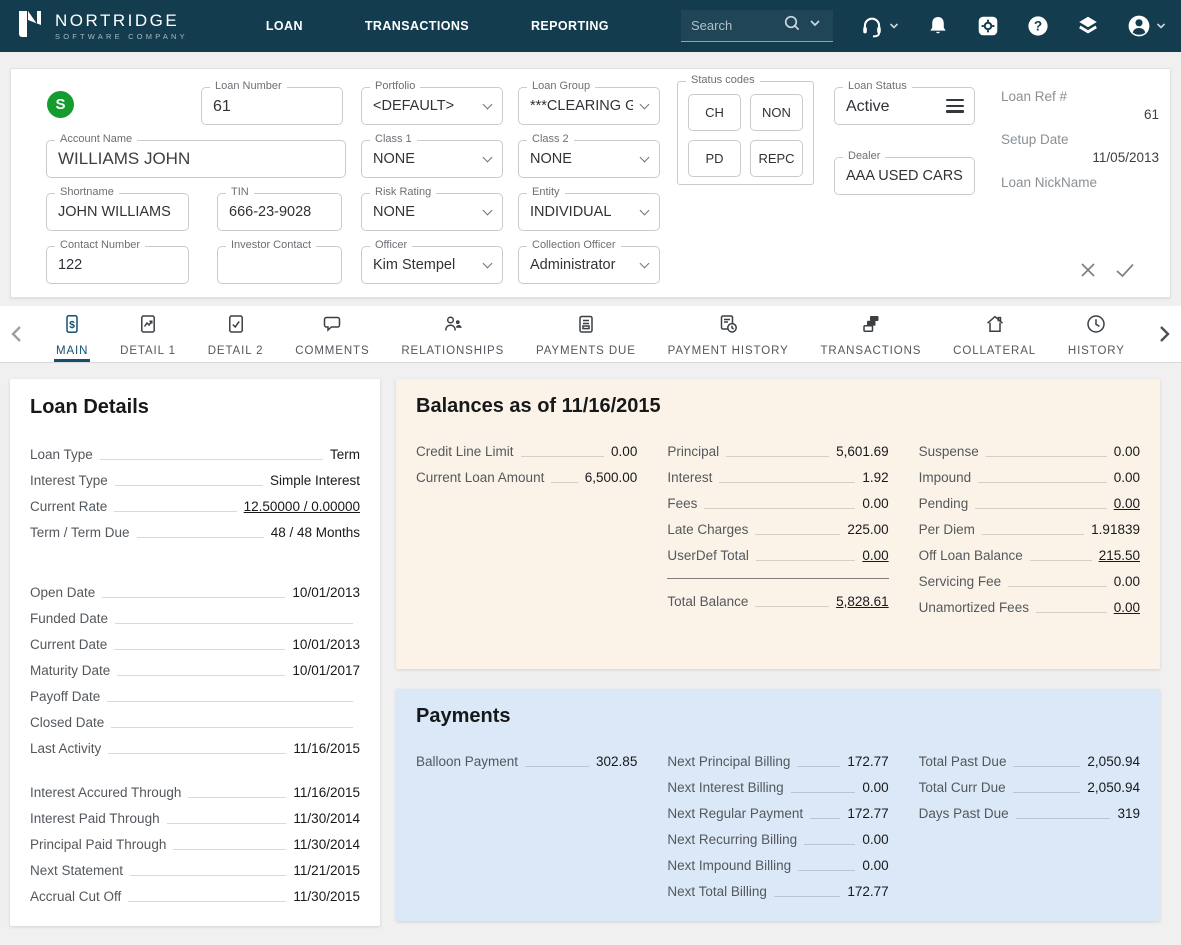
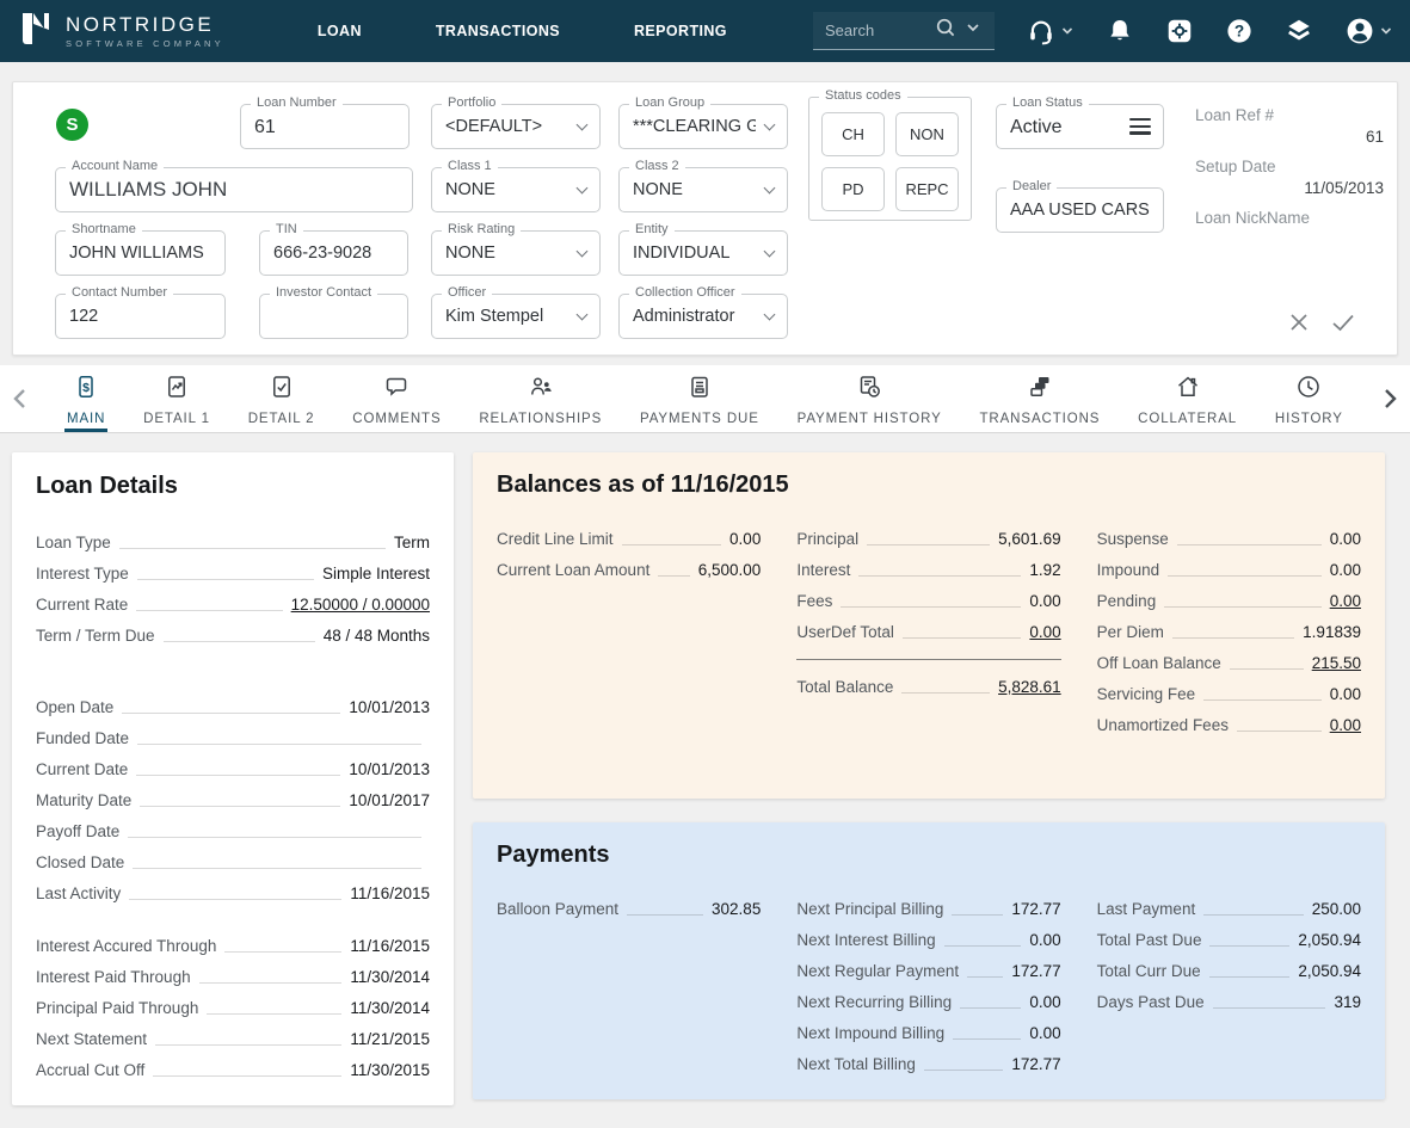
  NORTRIDGE
  SOFTWARE COMPANY
  LOAN
  TRANSACTIONS
  REPORTING
  Search
  ?
  S
  Loan Number
  61
  Portfolio
  <DEFAULT>
  Loan Group
  ***CLEARING G
  Status codes
  CH
  NON
  PD
  REPC
  Loan Status
  Active
  Loan Ref #
  61
  Setup Date
  11/05/2013
  Loan NickName
  Account Name
  WILLIAMS JOHN
  Class 1
  NONE
  Class 2
  NONE
  Dealer
  AAA USED CARS
  Shortname
  JOHN WILLIAMS
  TIN
  666-23-9028
  Risk Rating
  NONE
  Entity
  INDIVIDUAL
  Contact Number
  122
  Investor Contact
  Officer
  Kim Stempel
  Collection Officer
  Administrator
  $
  MAIN
  DETAIL 1
  DETAIL 2
  COMMENTS
  RELATIONSHIPS
  PAYMENTS DUE
  PAYMENT HISTORY
  TRANSACTIONS
  COLLATERAL
  HISTORY
  Loan Details
  Loan Type
  Term
  Interest Type
  Simple Interest
  Current Rate
  12.50000 / 0.00000
  Term / Term Due
  48 / 48 Months
  Open Date
  10/01/2013
  Funded Date
  Current Date
  10/01/2013
  Maturity Date
  10/01/2017
  Payoff Date
  Closed Date
  Last Activity
  11/16/2015
  Interest Accured Through
  11/16/2015
  Interest Paid Through
  11/30/2014
  Principal Paid Through
  11/30/2014
  Next Statement
  11/21/2015
  Accrual Cut Off
  11/30/2015
  Balances as of 11/16/2015
  Credit Line Limit
  0.00
  Current Loan Amount
  6,500.00
  Principal
  5,601.69
  Interest
  1.92
  Fees
  0.00
- Late Charges
- 225.00
  UserDef Total
  0.00
  Total Balance
  5,828.61
  Suspense
  0.00
  Impound
  0.00
  Pending
  0.00
  Per Diem
  1.91839
  Off Loan Balance
  215.50
  Servicing Fee
  0.00
  Unamortized Fees
  0.00
  Payments
  Balloon Payment
  302.85
  Next Principal Billing
  172.77
  Next Interest Billing
  0.00
  Next Regular Payment
  172.77
  Next Recurring Billing
  0.00
  Next Impound Billing
  0.00
  Next Total Billing
  172.77
+ Last Payment
+ 250.00
  Total Past Due
  2,050.94
  Total Curr Due
  2,050.94
  Days Past Due
  319
